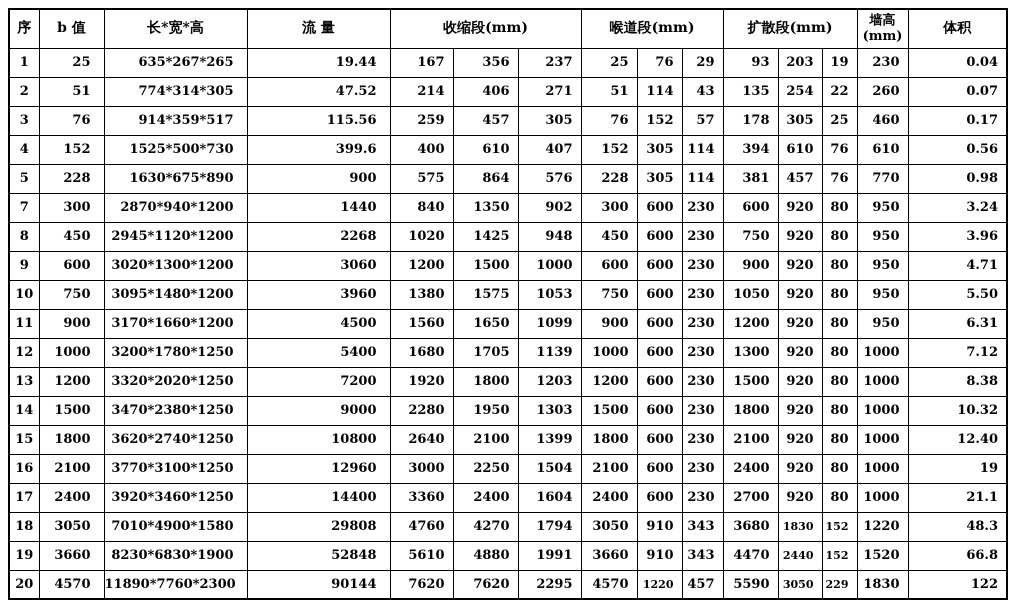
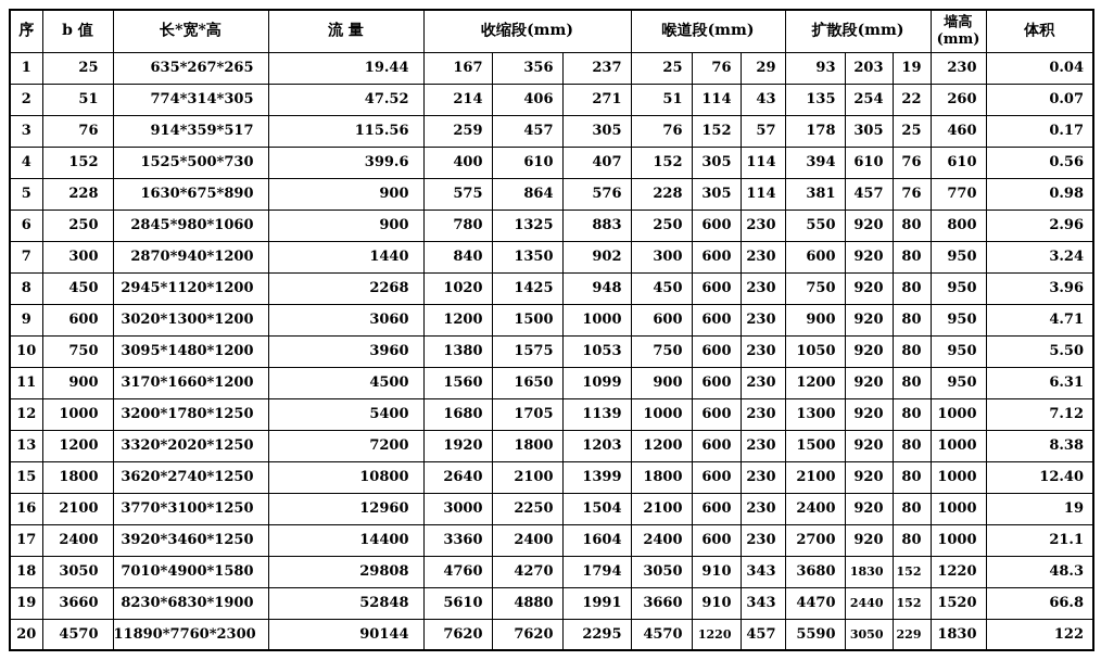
  序	b 值	长*宽*高	流 量	收缩段(mm)	喉道段(mm)	扩散段(mm)	墙高 (mm)	体积
  1	25	635*267*265	19.44	167	356	237	25	76	29	93	203	19	230	0.04
  2	51	774*314*305	47.52	214	406	271	51	114	43	135	254	22	260	0.07
  3	76	914*359*517	115.56	259	457	305	76	152	57	178	305	25	460	0.17
  4	152	1525*500*730	399.6	400	610	407	152	305	114	394	610	76	610	0.56
  5	228	1630*675*890	900	575	864	576	228	305	114	381	457	76	770	0.98
+ 6	250	2845*980*1060	900	780	1325	883	250	600	230	550	920	80	800	2.96
  7	300	2870*940*1200	1440	840	1350	902	300	600	230	600	920	80	950	3.24
  8	450	2945*1120*1200	2268	1020	1425	948	450	600	230	750	920	80	950	3.96
  9	600	3020*1300*1200	3060	1200	1500	1000	600	600	230	900	920	80	950	4.71
  10	750	3095*1480*1200	3960	1380	1575	1053	750	600	230	1050	920	80	950	5.50
  11	900	3170*1660*1200	4500	1560	1650	1099	900	600	230	1200	920	80	950	6.31
  12	1000	3200*1780*1250	5400	1680	1705	1139	1000	600	230	1300	920	80	1000	7.12
  13	1200	3320*2020*1250	7200	1920	1800	1203	1200	600	230	1500	920	80	1000	8.38
- 14	1500	3470*2380*1250	9000	2280	1950	1303	1500	600	230	1800	920	80	1000	10.32
  15	1800	3620*2740*1250	10800	2640	2100	1399	1800	600	230	2100	920	80	1000	12.40
  16	2100	3770*3100*1250	12960	3000	2250	1504	2100	600	230	2400	920	80	1000	19
  17	2400	3920*3460*1250	14400	3360	2400	1604	2400	600	230	2700	920	80	1000	21.1
  18	3050	7010*4900*1580	29808	4760	4270	1794	3050	910	343	3680	1830	152	1220	48.3
  19	3660	8230*6830*1900	52848	5610	4880	1991	3660	910	343	4470	2440	152	1520	66.8
  20	4570	11890*7760*2300	90144	7620	7620	2295	4570	1220	457	5590	3050	229	1830	122
